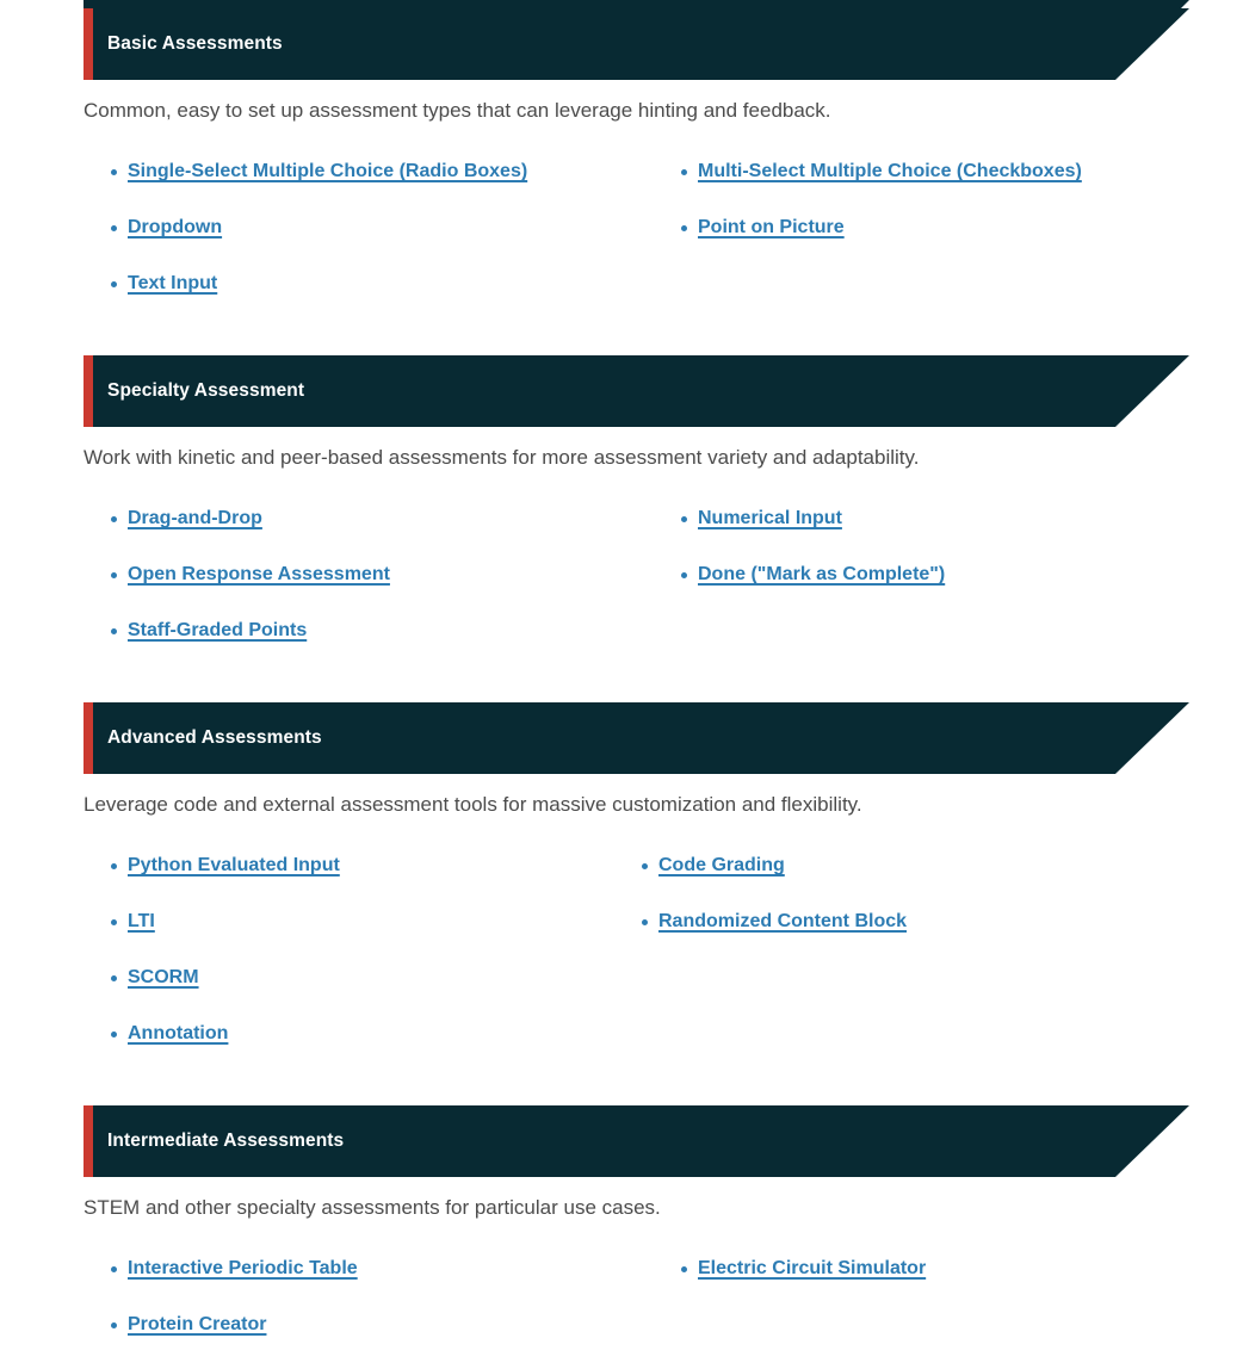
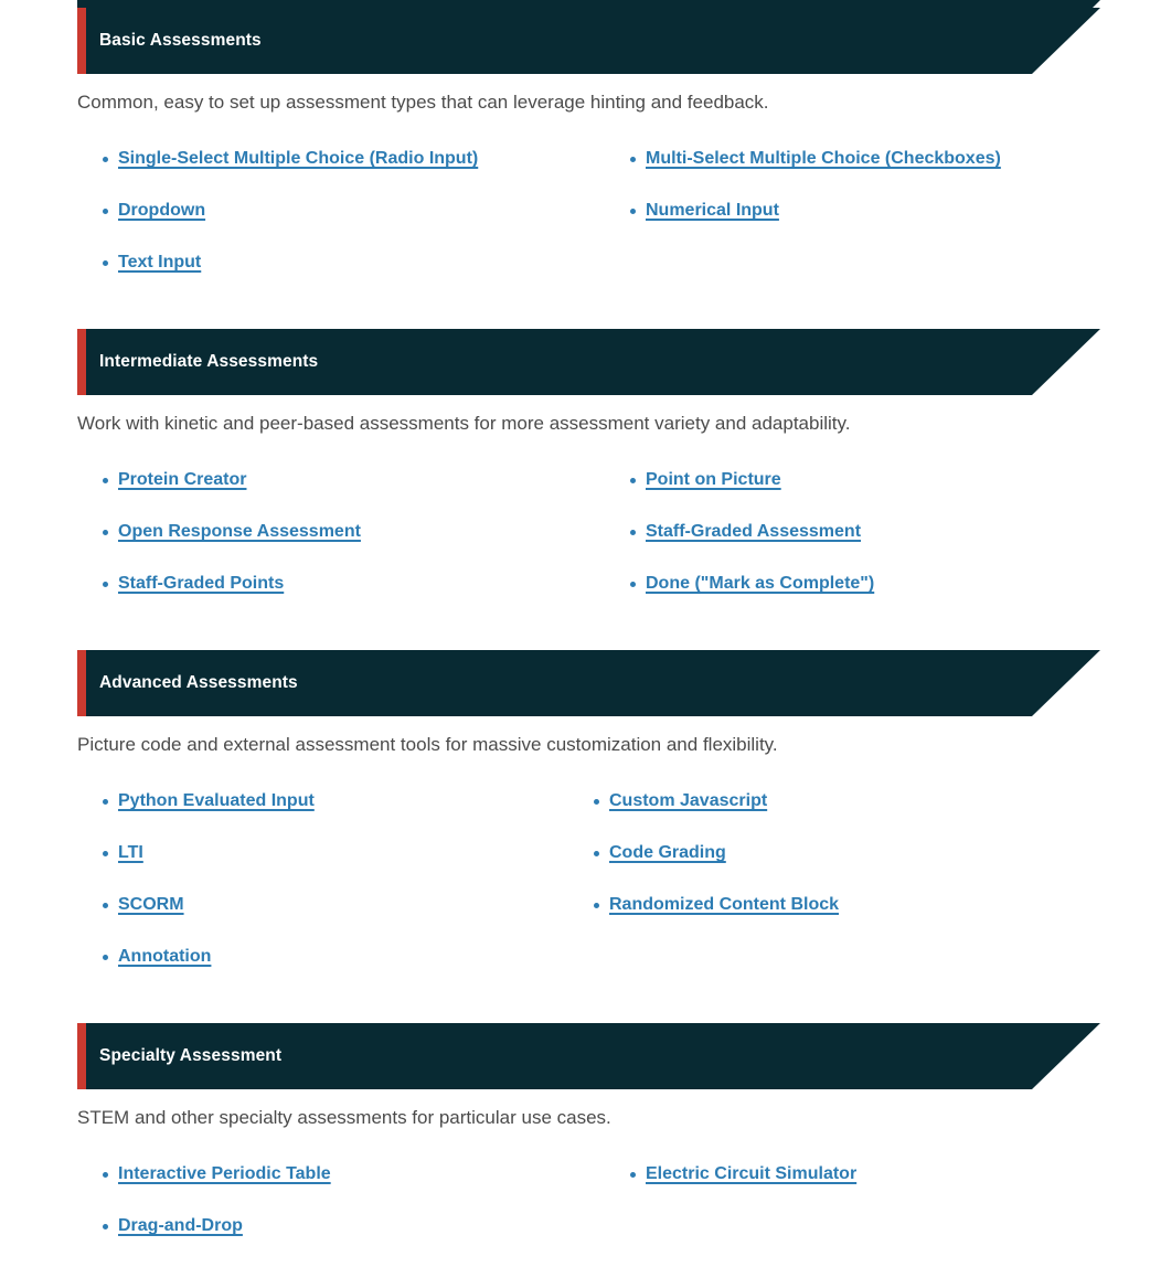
  Basic Assessments
  Common, easy to set up assessment types that can leverage hinting and feedback.
- Single-Select Multiple Choice (Radio Boxes)
+ Single-Select Multiple Choice (Radio Input)
  Dropdown
  Text Input
  Multi-Select Multiple Choice (Checkboxes)
- Point on Picture
+ Numerical Input
- Specialty Assessment
+ Intermediate Assessments
  Work with kinetic and peer-based assessments for more assessment variety and adaptability.
- Drag-and-Drop
+ Protein Creator
  Open Response Assessment
  Staff-Graded Points
- Numerical Input
+ Point on Picture
+ Staff-Graded Assessment
  Done ("Mark as Complete")
  Advanced Assessments
- Leverage code and external assessment tools for massive customization and flexibility.
+ Picture code and external assessment tools for massive customization and flexibility.
  Python Evaluated Input
  LTI
  SCORM
  Annotation
+ Custom Javascript
  Code Grading
  Randomized Content Block
- Intermediate Assessments
+ Specialty Assessment
  STEM and other specialty assessments for particular use cases.
  Interactive Periodic Table
- Protein Creator
+ Drag-and-Drop
  Electric Circuit Simulator
